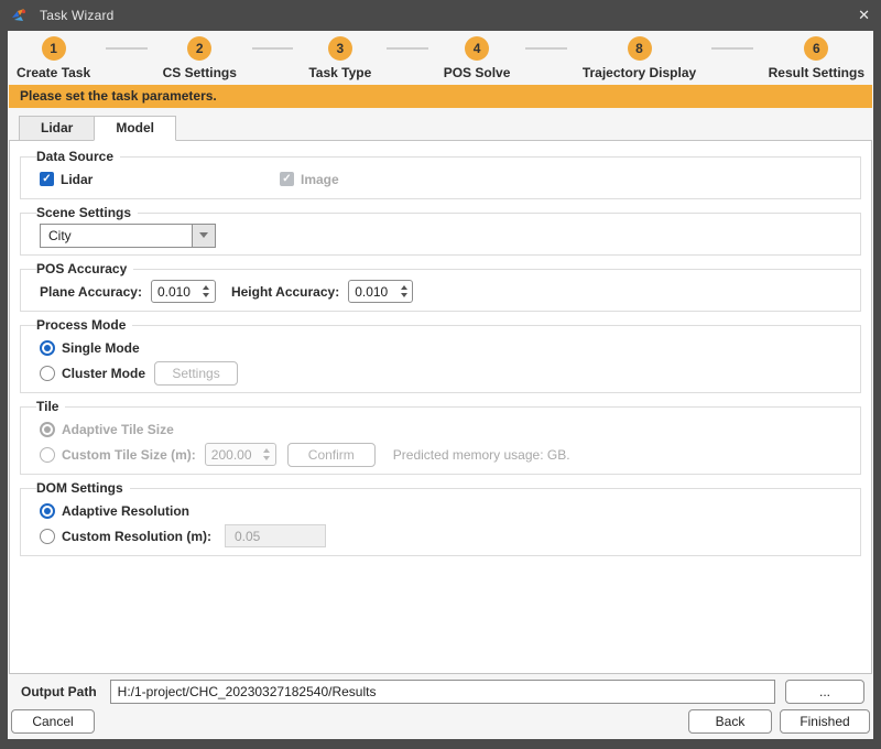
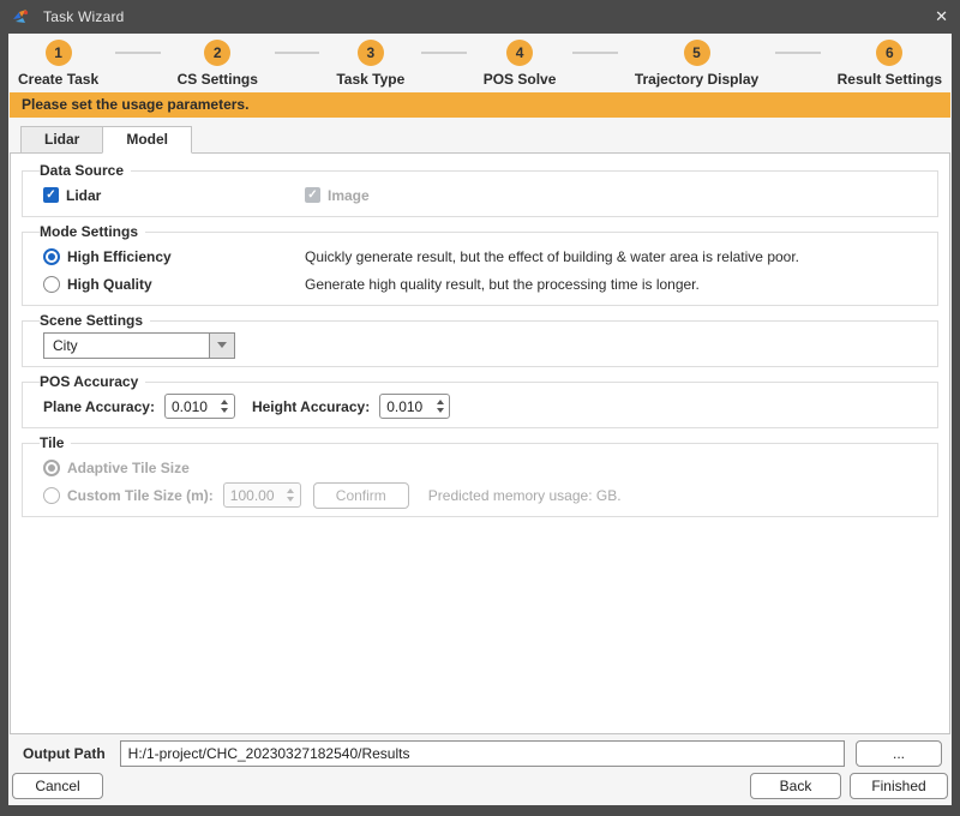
  Task Wizard
  ✕
  1
  2
  3
  4
- 8
+ 5
  6
  Create Task
  CS Settings
  Task Type
  POS Solve
  Trajectory Display
  Result Settings
- Please set the task parameters.
+ Please set the usage parameters.
  Lidar
  Model
  Data Source
  Lidar
  Image
+ Mode Settings
+ High Efficiency
+ Quickly generate result, but the effect of building & water area is relative poor.
+ High Quality
+ Generate high quality result, but the processing time is longer.
  Scene Settings
  City
  POS Accuracy
  Plane Accuracy:
  0.010
  Height Accuracy:
  0.010
- Process Mode
- Single Mode
- Cluster Mode
- Settings
  Tile
  Adaptive Tile Size
  Custom Tile Size (m):
- 200.00
+ 100.00
  Confirm
  Predicted memory usage: GB.
- DOM Settings
- Adaptive Resolution
- Custom Resolution (m):
- 0.05
  Output Path
  H:/1-project/CHC_20230327182540/Results
  ...
  Cancel
  Back
  Finished
